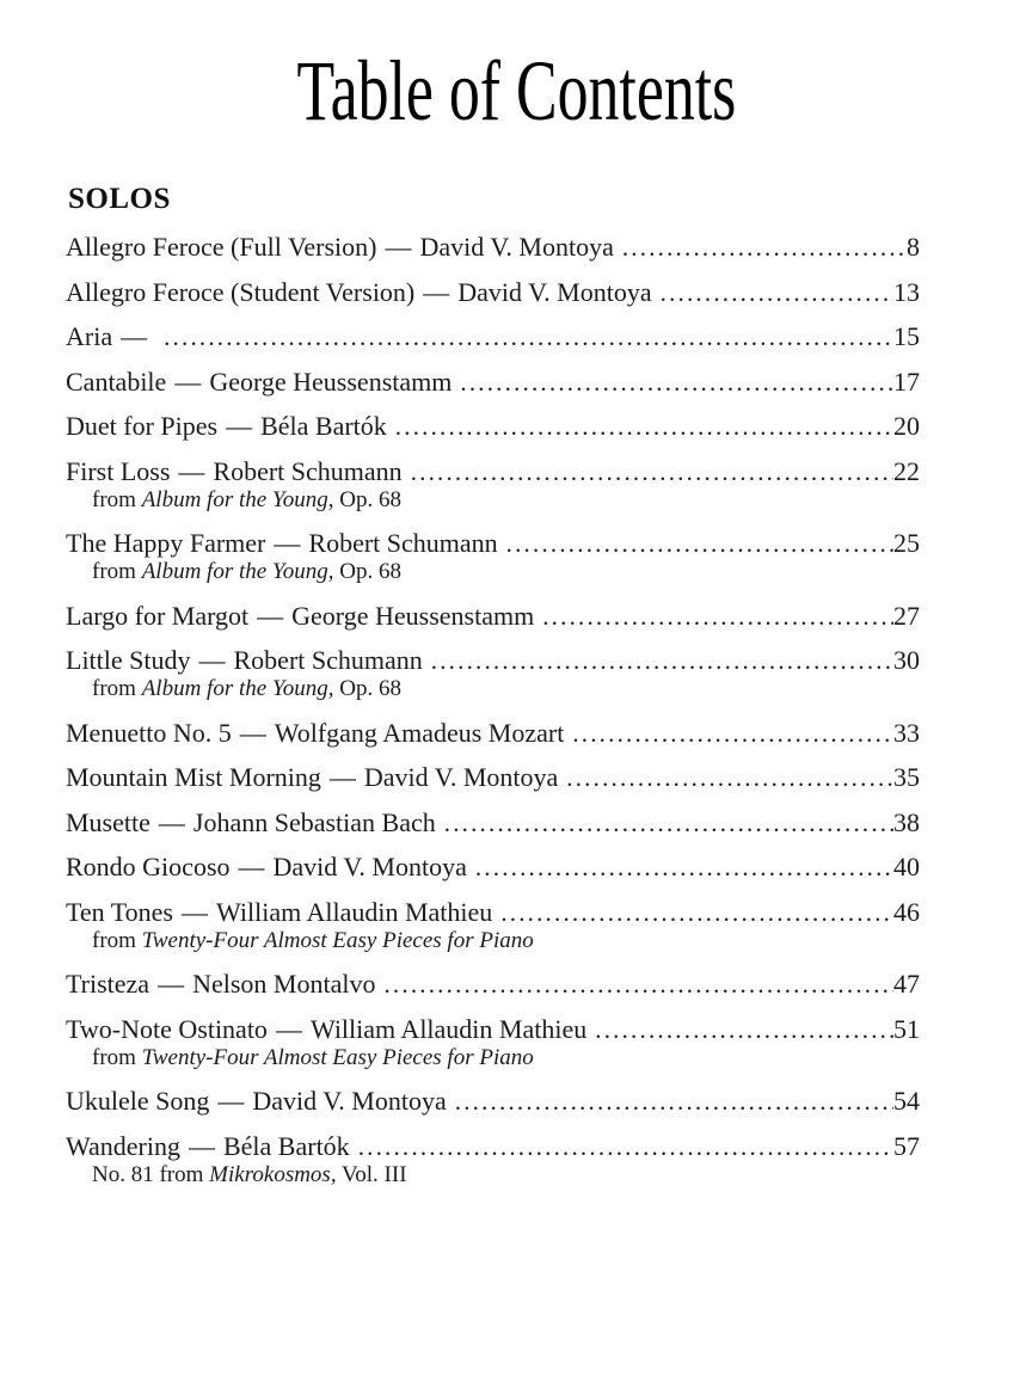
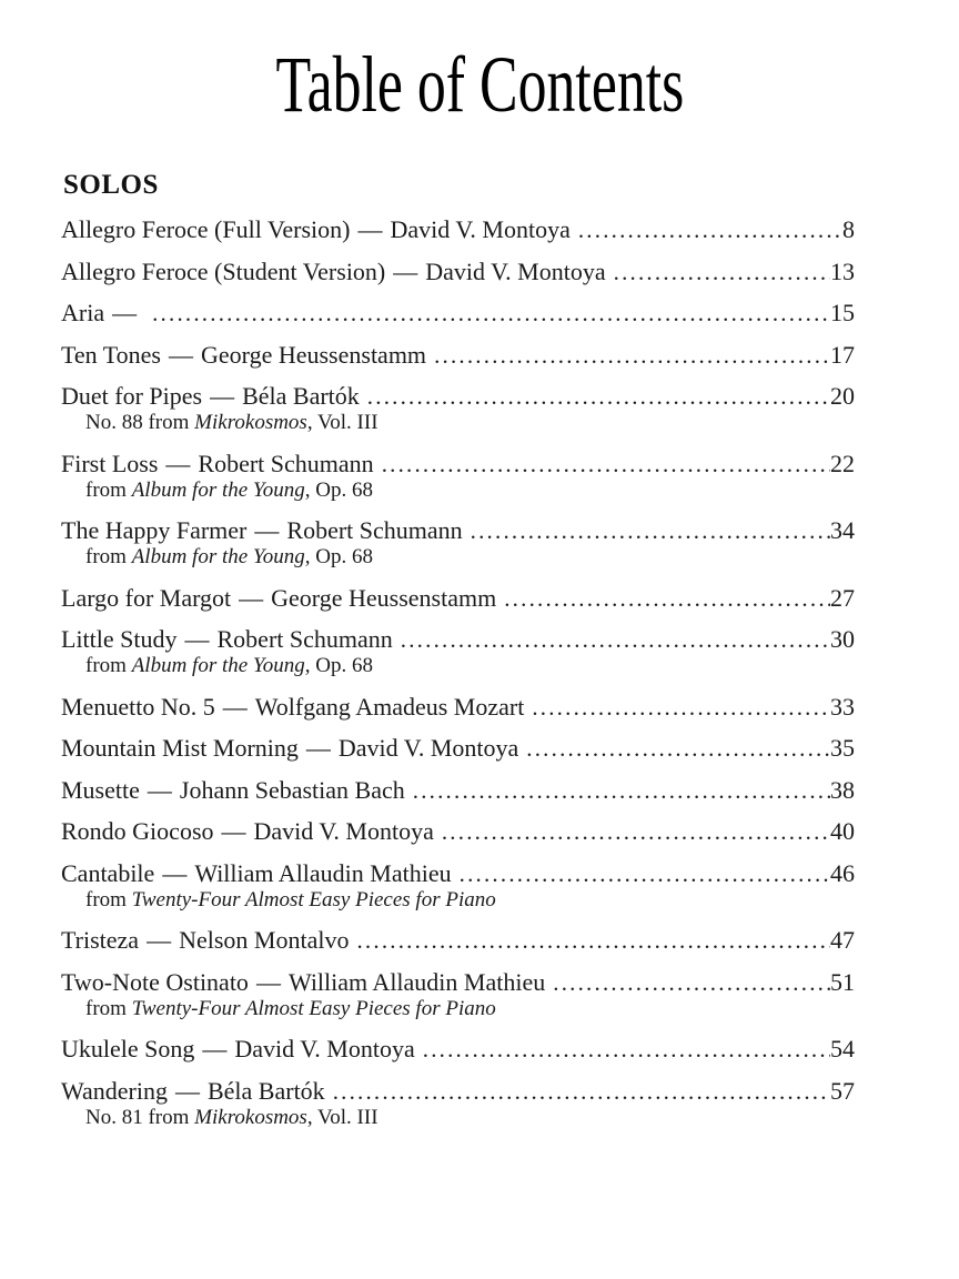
  Table of Contents
  SOLOS
  Allegro Feroce (Full Version)
  —
  David V. Montoya
  8
  Allegro Feroce (Student Version)
  —
  David V. Montoya
  13
  Aria
  —
  15
- Cantabile
+ Ten Tones
  —
  George Heussenstamm
  17
  Duet for Pipes
  —
  Béla Bartók
  20
+ No. 88 from Mikrokosmos, Vol. III
  First Loss
  —
  Robert Schumann
  22
  from Album for the Young, Op. 68
  The Happy Farmer
  —
  Robert Schumann
- 25
+ 34
  from Album for the Young, Op. 68
  Largo for Margot
  —
  George Heussenstamm
  27
  Little Study
  —
  Robert Schumann
  30
  from Album for the Young, Op. 68
  Menuetto No. 5
  —
  Wolfgang Amadeus Mozart
  33
  Mountain Mist Morning
  —
  David V. Montoya
  35
  Musette
  —
  Johann Sebastian Bach
  38
  Rondo Giocoso
  —
  David V. Montoya
  40
- Ten Tones
+ Cantabile
  —
  William Allaudin Mathieu
  46
  from Twenty-Four Almost Easy Pieces for Piano
  Tristeza
  —
  Nelson Montalvo
  47
  Two-Note Ostinato
  —
  William Allaudin Mathieu
  51
  from Twenty-Four Almost Easy Pieces for Piano
  Ukulele Song
  —
  David V. Montoya
  54
  Wandering
  —
  Béla Bartók
  57
  No. 81 from Mikrokosmos, Vol. III
